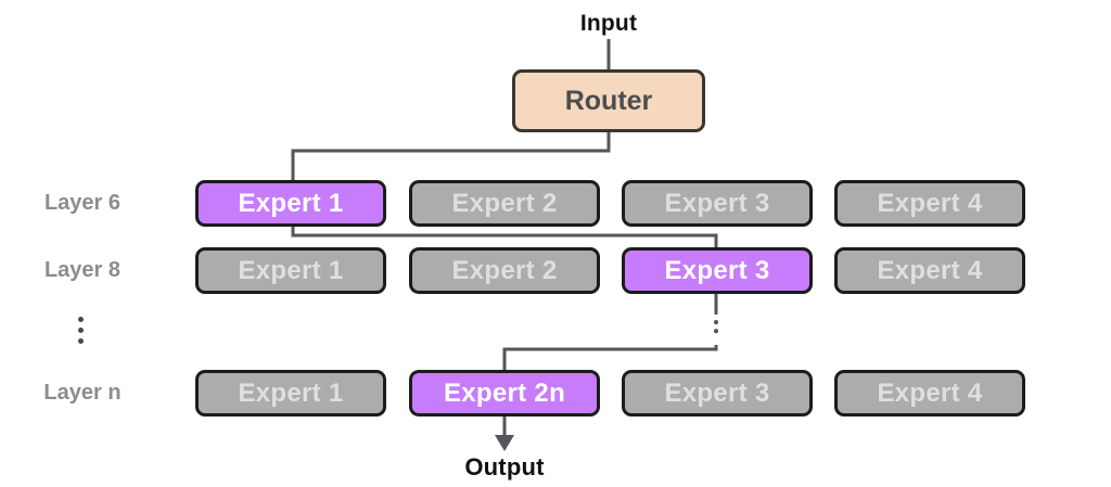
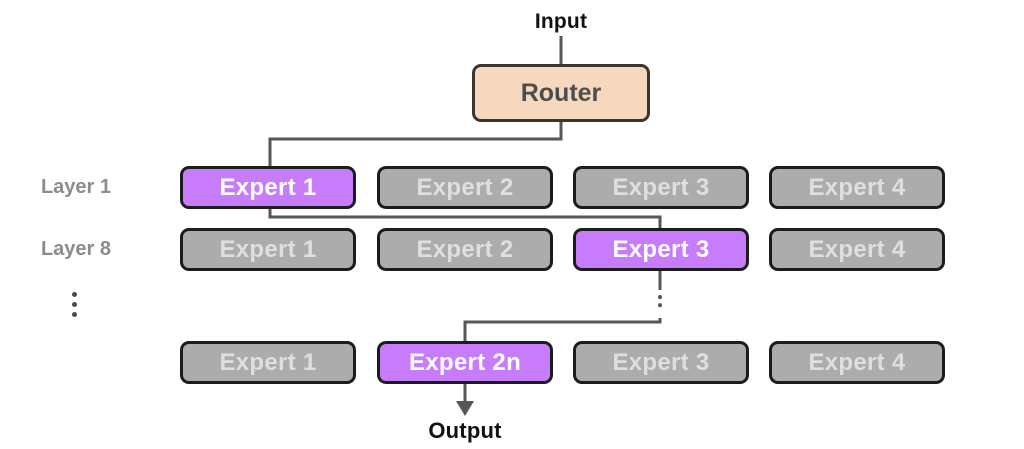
  Input
  Router
- Layer 6
+ Layer 1
  Expert 1
  Expert 2
  Expert 3
  Expert 4
  Layer 8
  Expert 1
  Expert 2
  Expert 3
  Expert 4
- Layer n
  Expert 1
  Expert 2n
  Expert 3
  Expert 4
  Output
